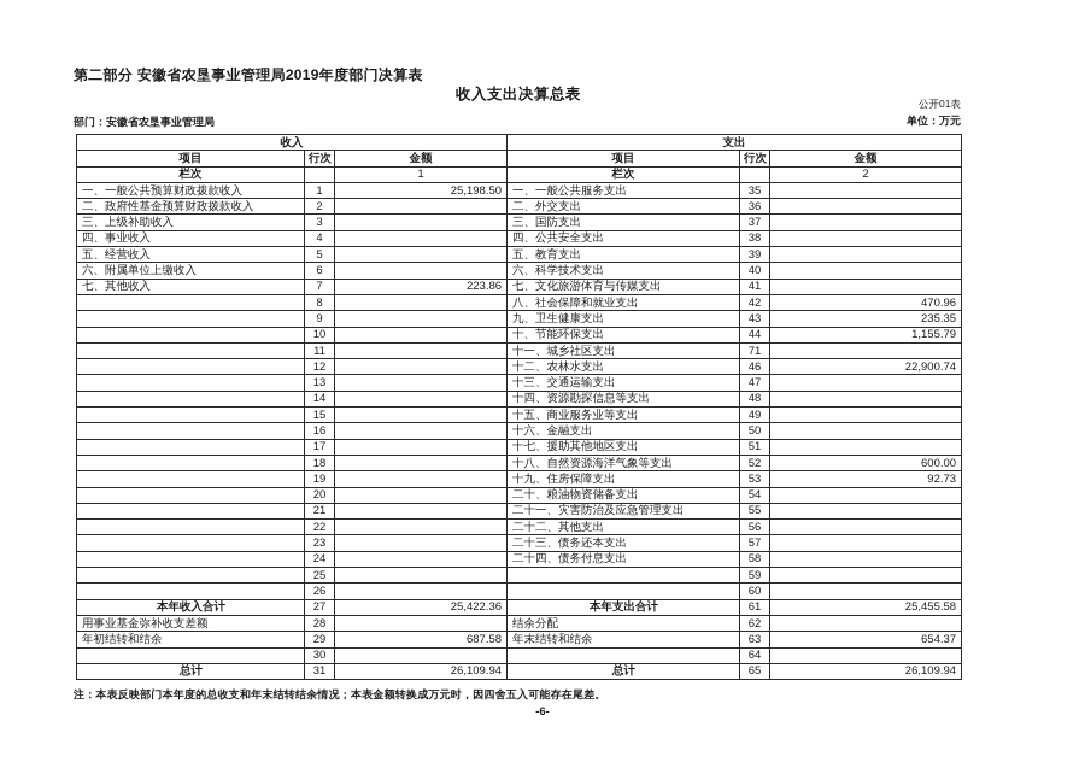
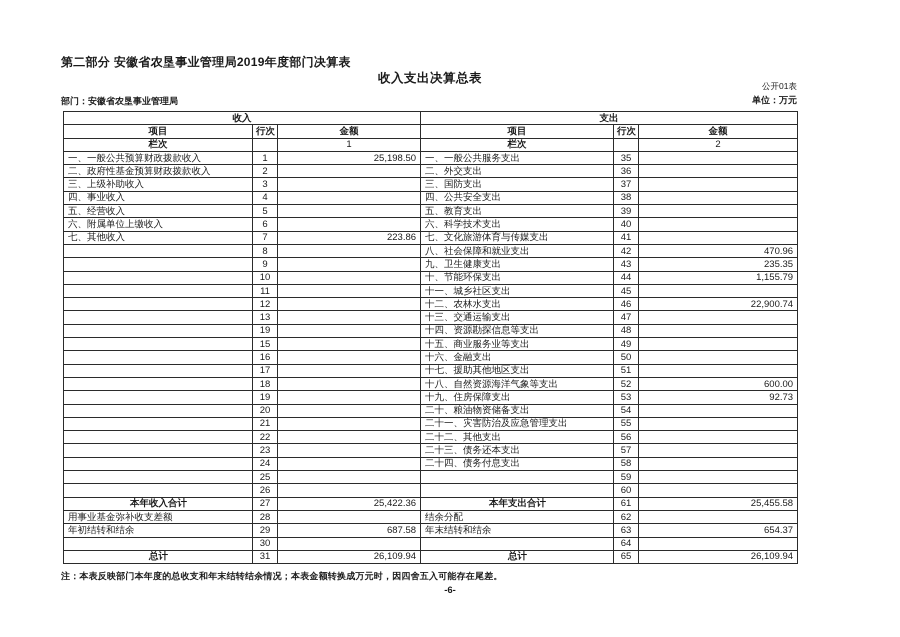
  第二部分 安徽省农垦事业管理局2019年度部门决算表
  收入支出决算总表
  公开01表
  部门：安徽省农垦事业管理局
  单位：万元
  收入	支出
  项目	行次	金额	项目	行次	金额
  栏次		1	栏次		2
  一、一般公共预算财政拨款收入	1	25,198.50	一、一般公共服务支出	35
  二、政府性基金预算财政拨款收入	2		二、外交支出	36
  三、上级补助收入	3		三、国防支出	37
  四、事业收入	4		四、公共安全支出	38
  五、经营收入	5		五、教育支出	39
  六、附属单位上缴收入	6		六、科学技术支出	40
  七、其他收入	7	223.86	七、文化旅游体育与传媒支出	41
  	8		八、社会保障和就业支出	42	470.96
  	9		九、卫生健康支出	43	235.35
  	10		十、节能环保支出	44	1,155.79
- 	11		十一、城乡社区支出	71
+ 	11		十一、城乡社区支出	45
  	12		十二、农林水支出	46	22,900.74
  	13		十三、交通运输支出	47
- 	14		十四、资源勘探信息等支出	48
+ 	19		十四、资源勘探信息等支出	48
  	15		十五、商业服务业等支出	49
  	16		十六、金融支出	50
  	17		十七、援助其他地区支出	51
  	18		十八、自然资源海洋气象等支出	52	600.00
  	19		十九、住房保障支出	53	92.73
  	20		二十、粮油物资储备支出	54
  	21		二十一、灾害防治及应急管理支出	55
  	22		二十二、其他支出	56
  	23		二十三、债务还本支出	57
  	24		二十四、债务付息支出	58
  	25			59
  	26			60
  本年收入合计	27	25,422.36	本年支出合计	61	25,455.58
  用事业基金弥补收支差额	28		结余分配	62
  年初结转和结余	29	687.58	年末结转和结余	63	654.37
  	30			64
  总计	31	26,109.94	总计	65	26,109.94
  注：本表反映部门本年度的总收支和年末结转结余情况；本表金额转换成万元时，因四舍五入可能存在尾差。
  -6-
